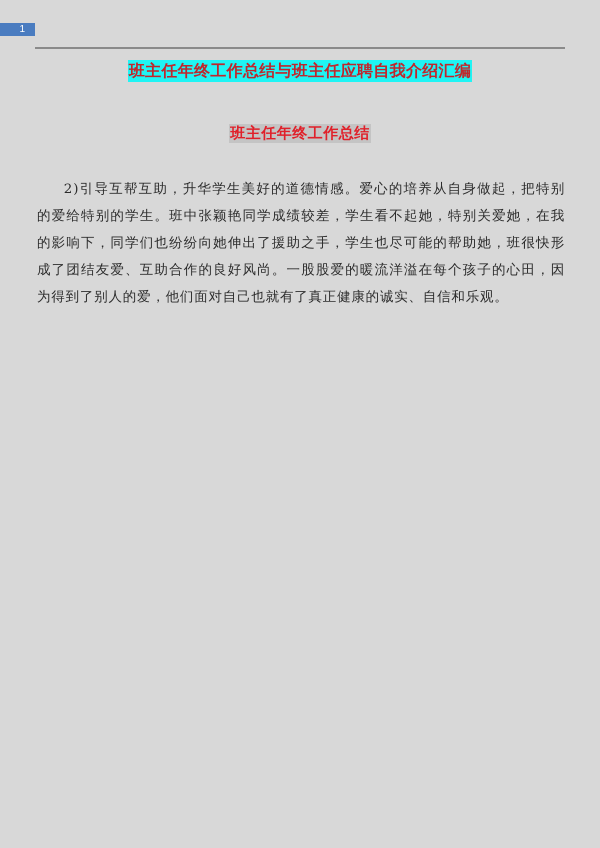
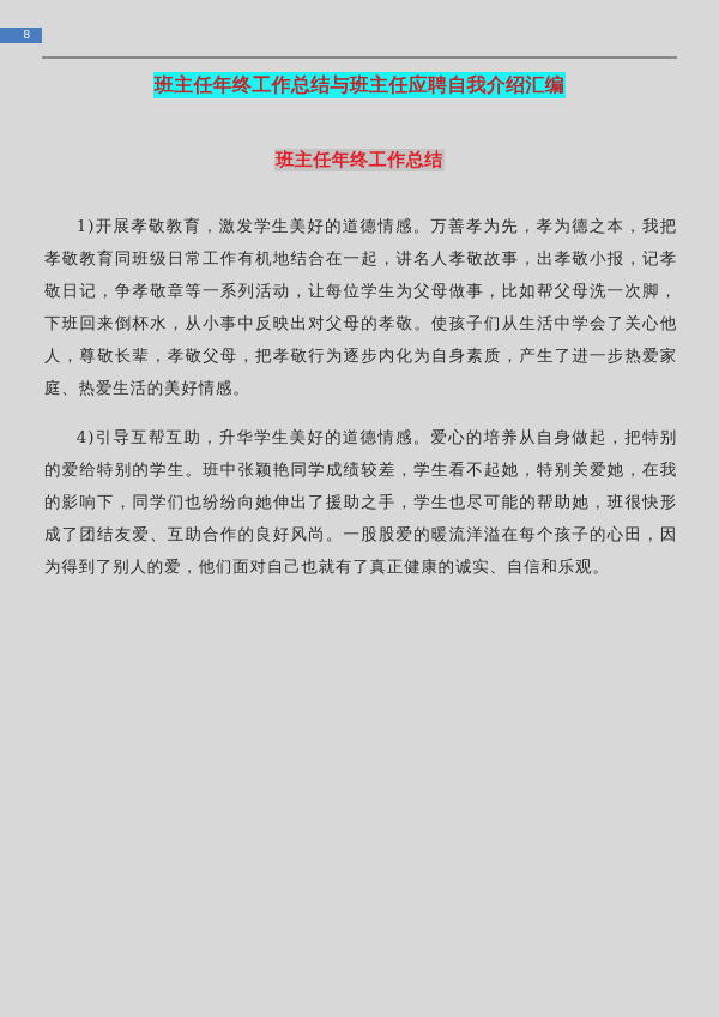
- 1
+ 8
  班主任年终工作总结与班主任应聘自我介绍汇编
  班主任年终工作总结
+ 1)开展孝敬教育，激发学生美好的道德情感。万善孝为先，孝为德之本，我把孝敬教育同班级日常工作有机地结合在一起，讲名人孝敬故事，出孝敬小报，记孝敬日记，争孝敬章等一系列活动，让每位学生为父母做事，比如帮父母洗一次脚，下班回来倒杯水，从小事中反映出对父母的孝敬。使孩子们从生活中学会了关心他人，尊敬长辈，孝敬父母，把孝敬行为逐步内化为自身素质，产生了进一步热爱家庭、热爱生活的美好情感。
- 2)引导互帮互助，升华学生美好的道德情感。爱心的培养从自身做起，把特别的爱给特别的学生。班中张颖艳同学成绩较差，学生看不起她，特别关爱她，在我的影响下，同学们也纷纷向她伸出了援助之手，学生也尽可能的帮助她，班很快形成了团结友爱、互助合作的良好风尚。一股股爱的暖流洋溢在每个孩子的心田，因为得到了别人的爱，他们面对自己也就有了真正健康的诚实、自信和乐观。
+ 4)引导互帮互助，升华学生美好的道德情感。爱心的培养从自身做起，把特别的爱给特别的学生。班中张颖艳同学成绩较差，学生看不起她，特别关爱她，在我的影响下，同学们也纷纷向她伸出了援助之手，学生也尽可能的帮助她，班很快形成了团结友爱、互助合作的良好风尚。一股股爱的暖流洋溢在每个孩子的心田，因为得到了别人的爱，他们面对自己也就有了真正健康的诚实、自信和乐观。
